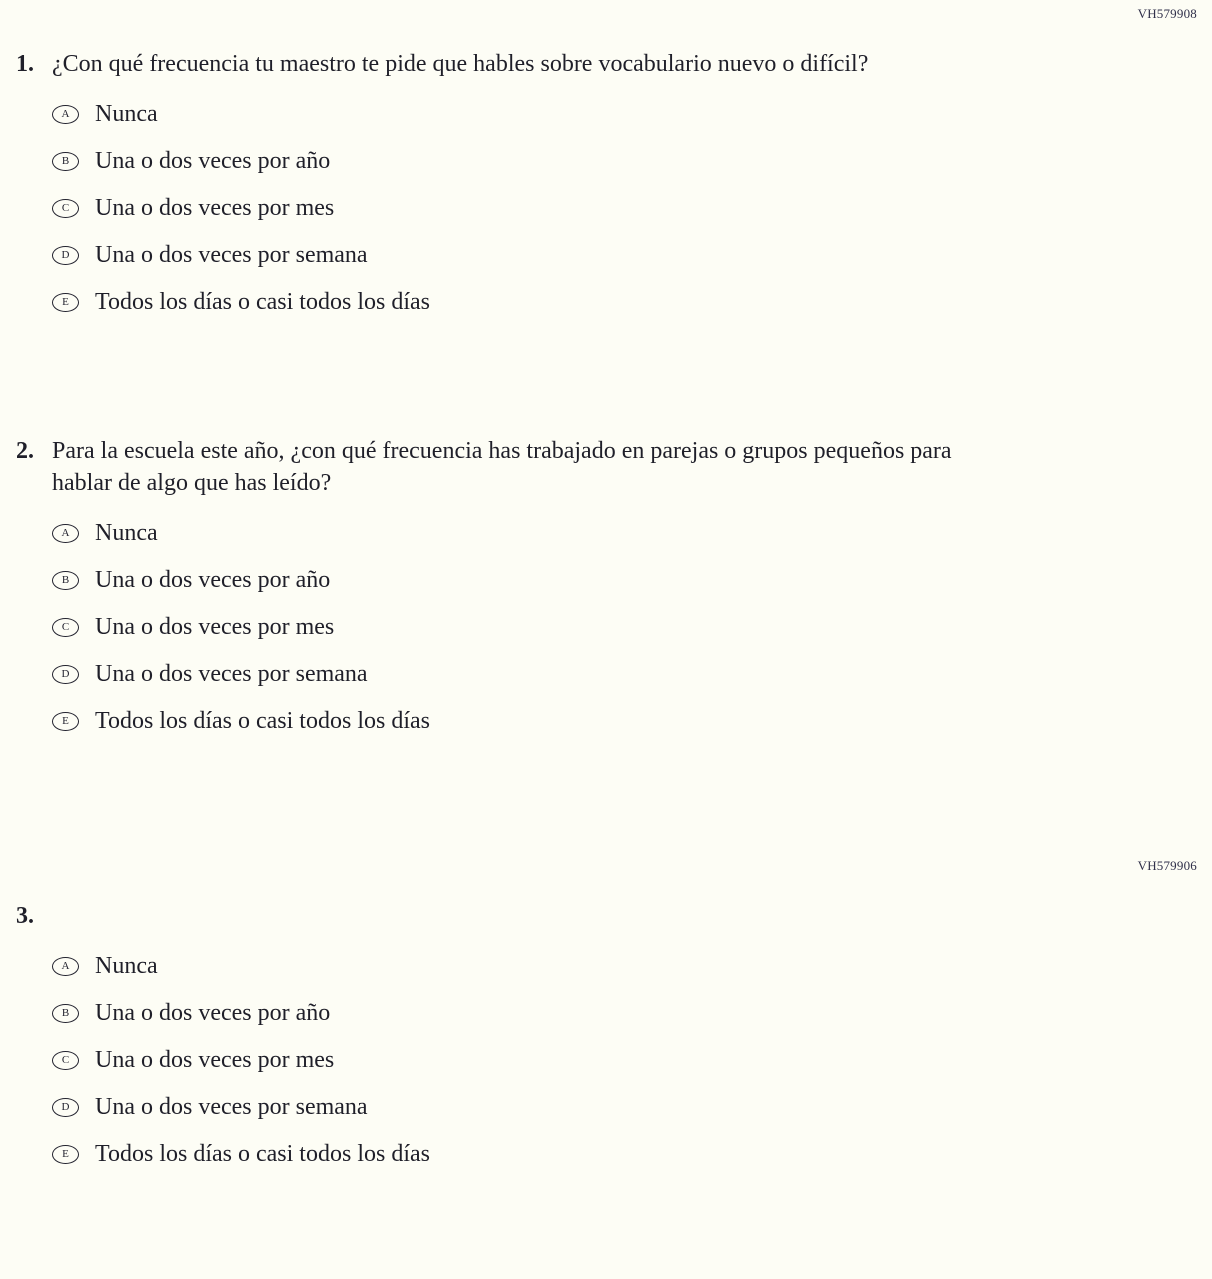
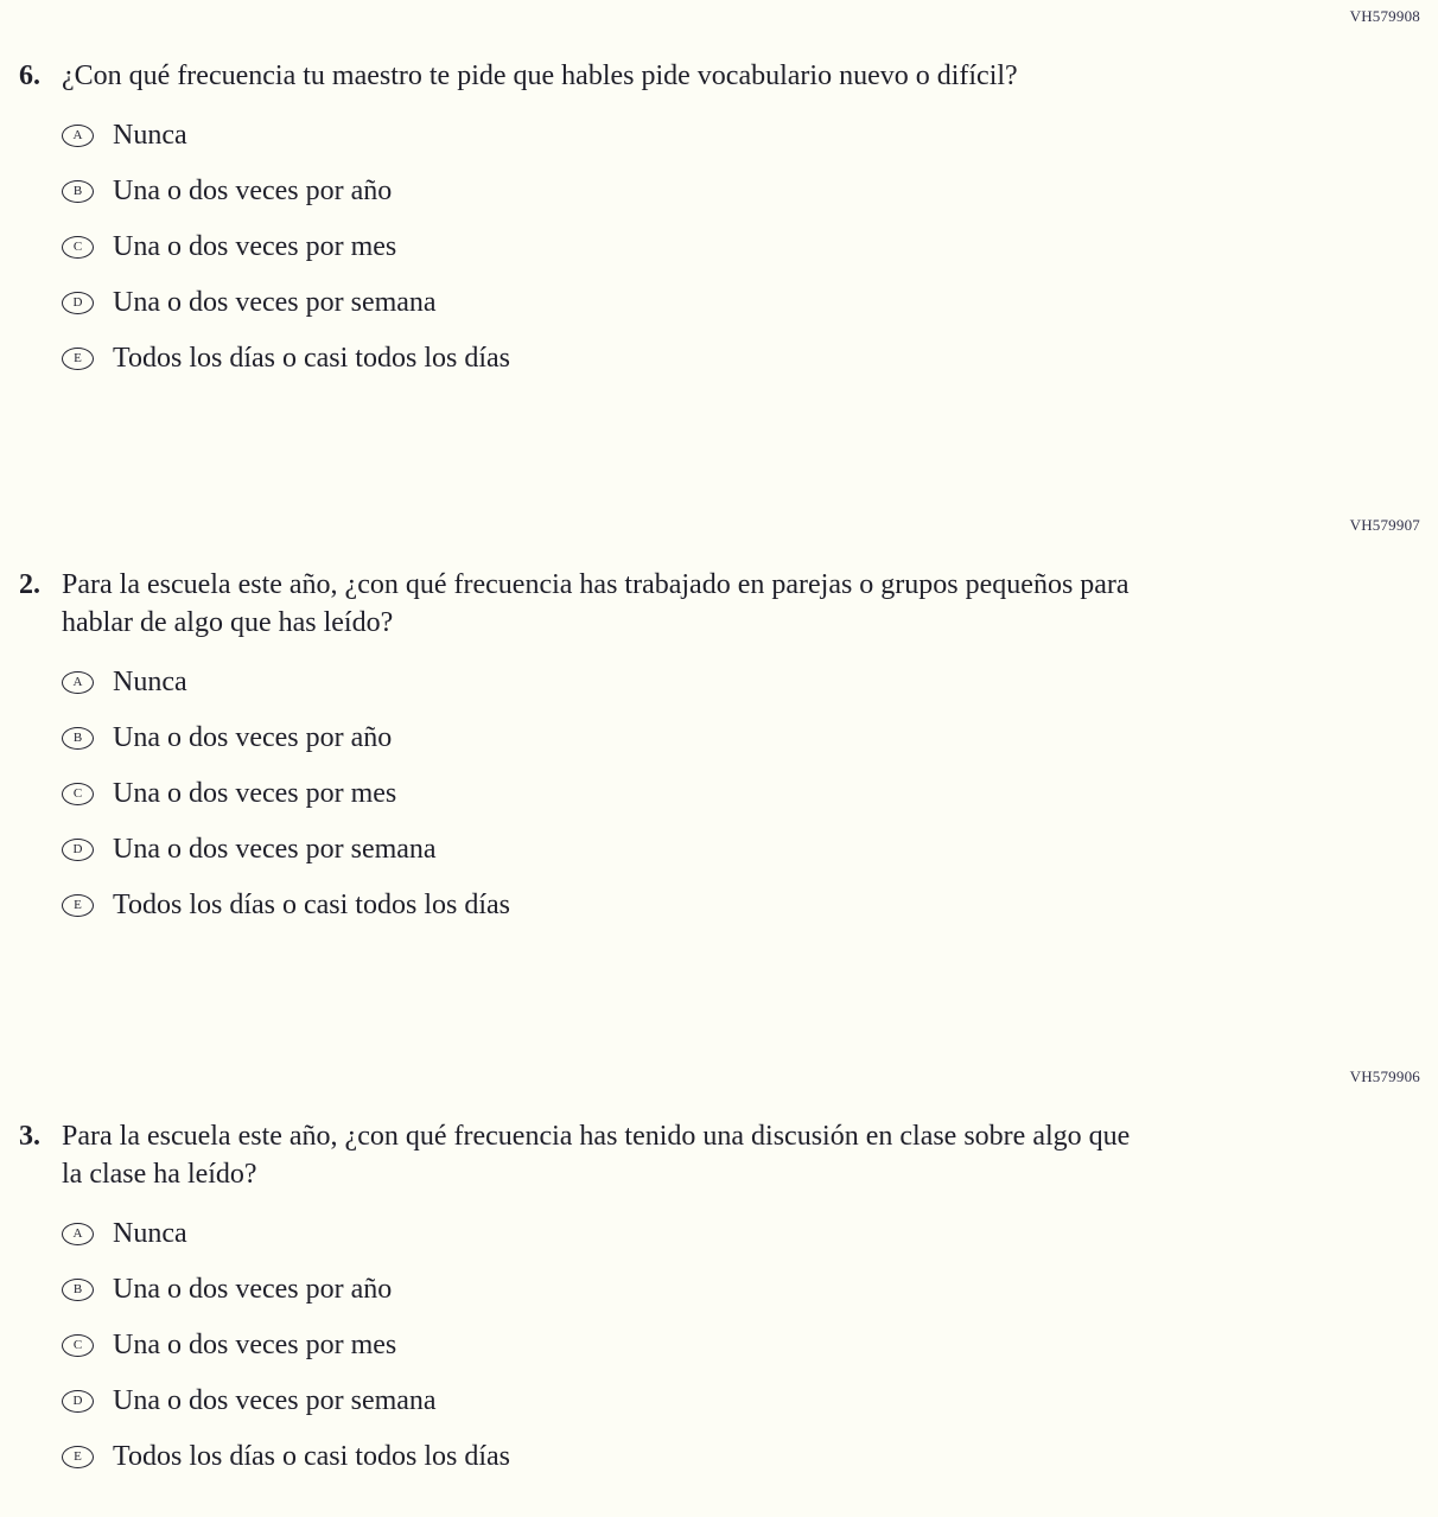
  VH579908
- 1.
+ 6.
- ¿Con qué frecuencia tu maestro te pide que hables sobre vocabulario nuevo o difícil?
+ ¿Con qué frecuencia tu maestro te pide que hables pide vocabulario nuevo o difícil?
  A
  Nunca
  B
  Una o dos veces por año
  C
  Una o dos veces por mes
  D
  Una o dos veces por semana
  E
  Todos los días o casi todos los días
+ VH579907
  2.
  Para la escuela este año, ¿con qué frecuencia has trabajado en parejas o grupos pequeños para hablar de algo que has leído?
  A
  Nunca
  B
  Una o dos veces por año
  C
  Una o dos veces por mes
  D
  Una o dos veces por semana
  E
  Todos los días o casi todos los días
  VH579906
  3.
+ Para la escuela este año, ¿con qué frecuencia has tenido una discusión en clase sobre algo que la clase ha leído?
  A
  Nunca
  B
  Una o dos veces por año
  C
  Una o dos veces por mes
  D
  Una o dos veces por semana
  E
  Todos los días o casi todos los días
